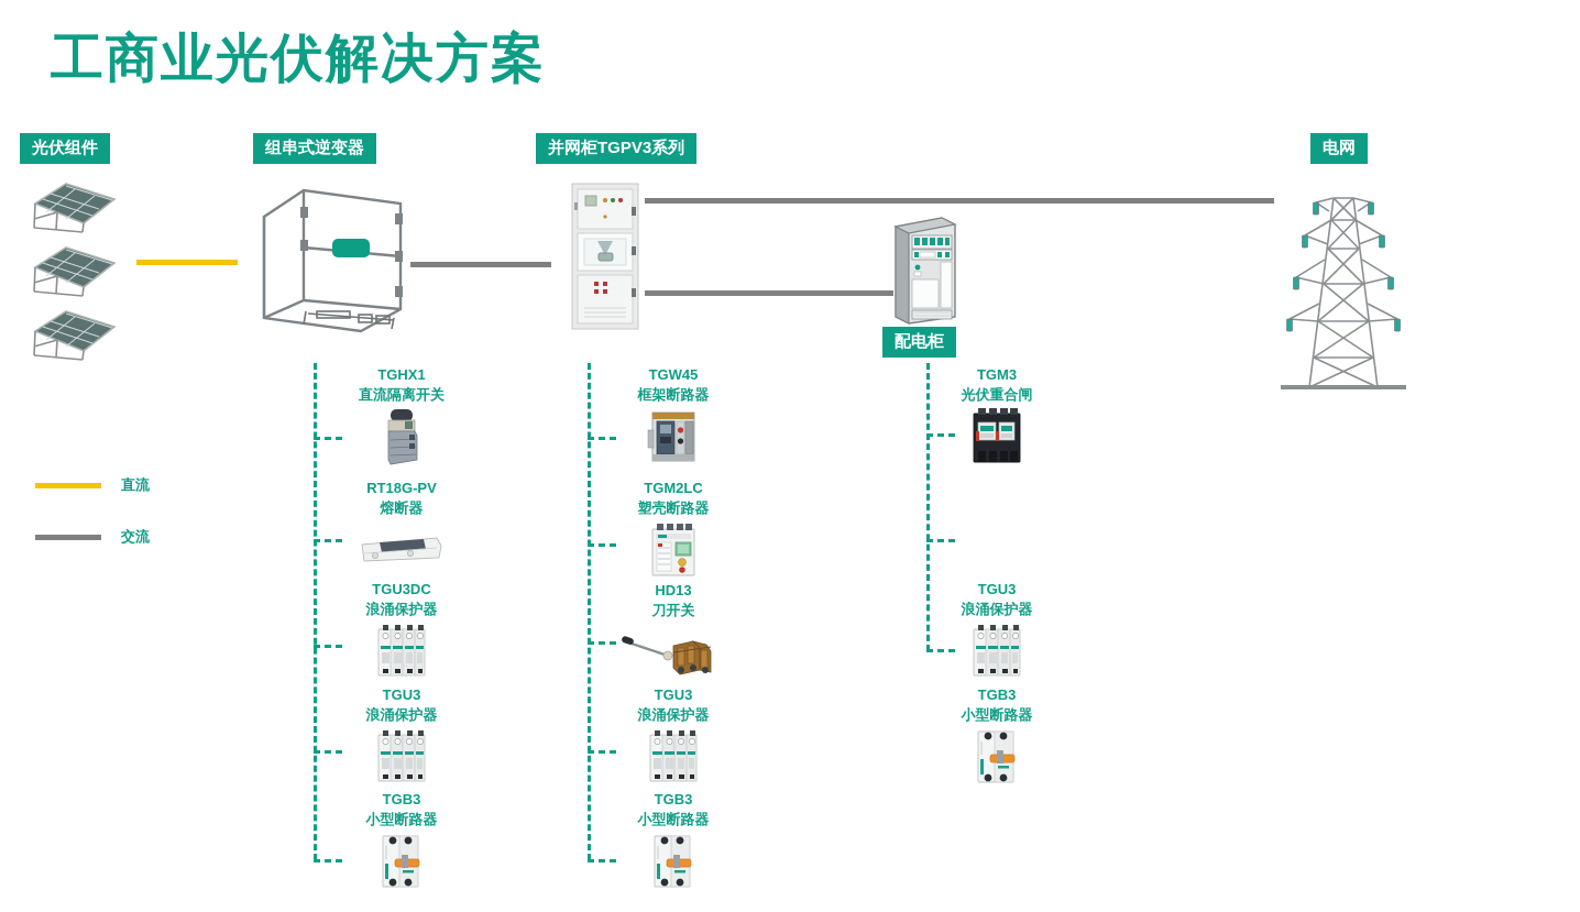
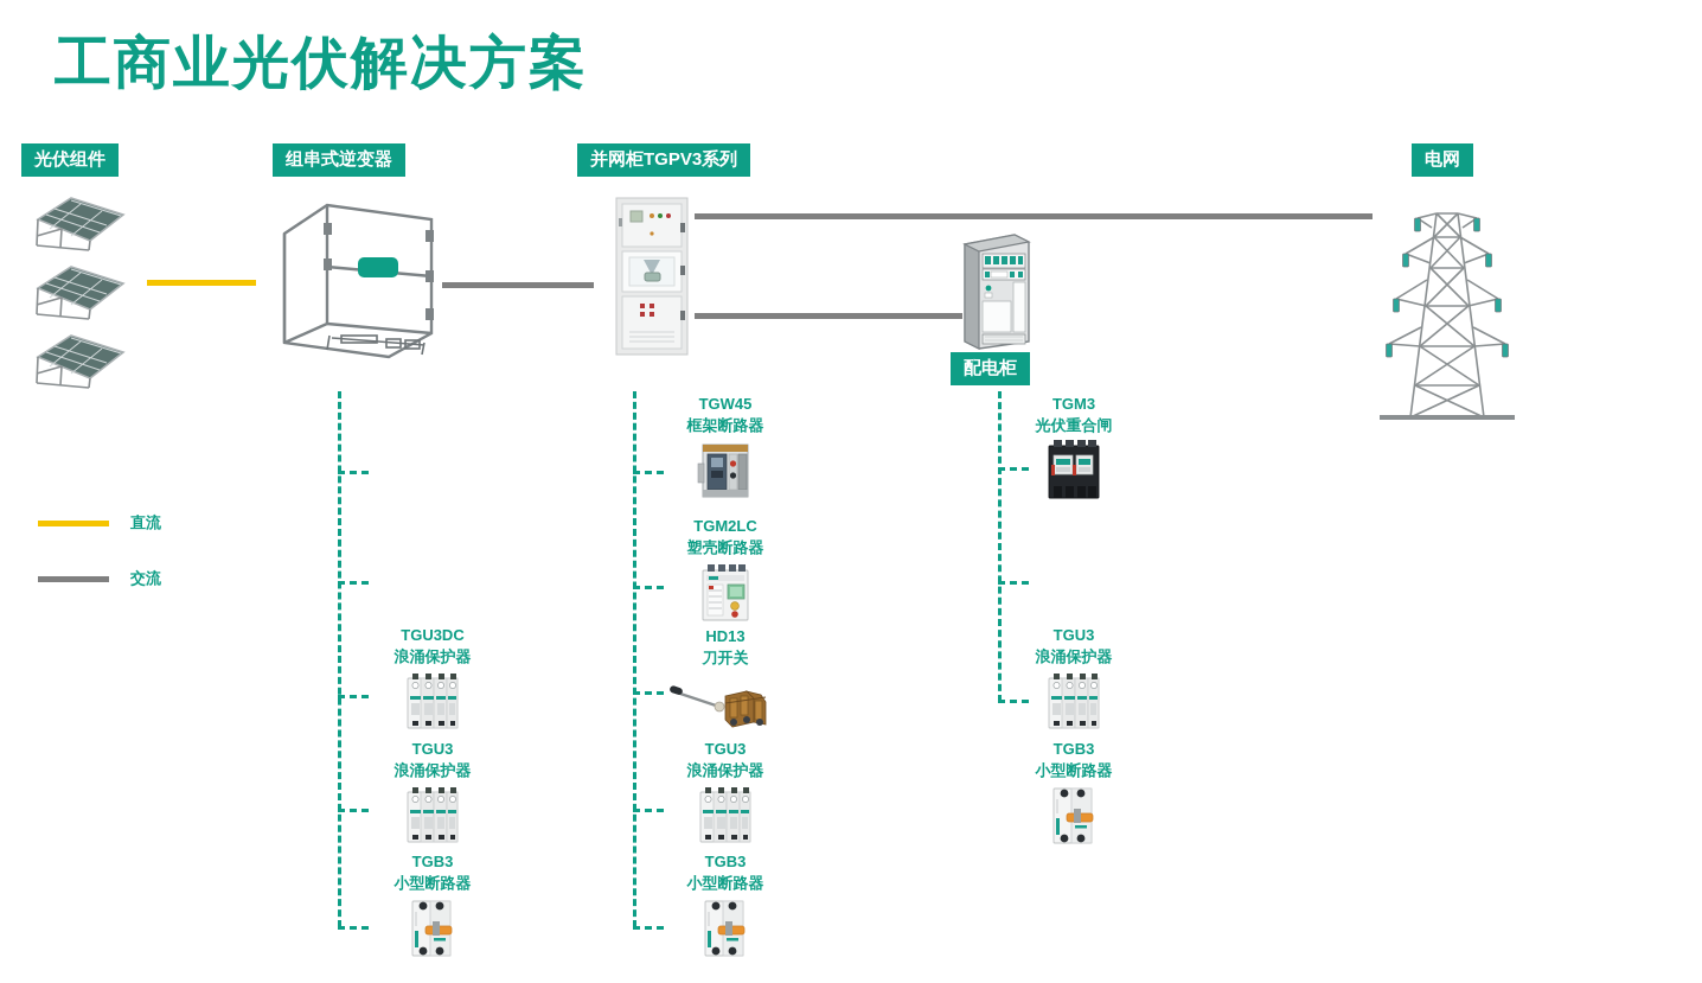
  工商业光伏解决方案
  光伏组件
  组串式逆变器
  并网柜TGPV3系列
  配电柜
  电网
- TGHX1
- 直流隔离开关
- RT18G-PV
- 熔断器
  TGU3DC
  浪涌保护器
  TGU3
  浪涌保护器
  TGB3
  小型断路器
  TGW45
  框架断路器
  TGM2LC
  塑壳断路器
  HD13
  刀开关
  TGU3
  浪涌保护器
  TGB3
  小型断路器
  TGM3
  光伏重合闸
  TGU3
  浪涌保护器
  TGB3
  小型断路器
  直流
  交流
